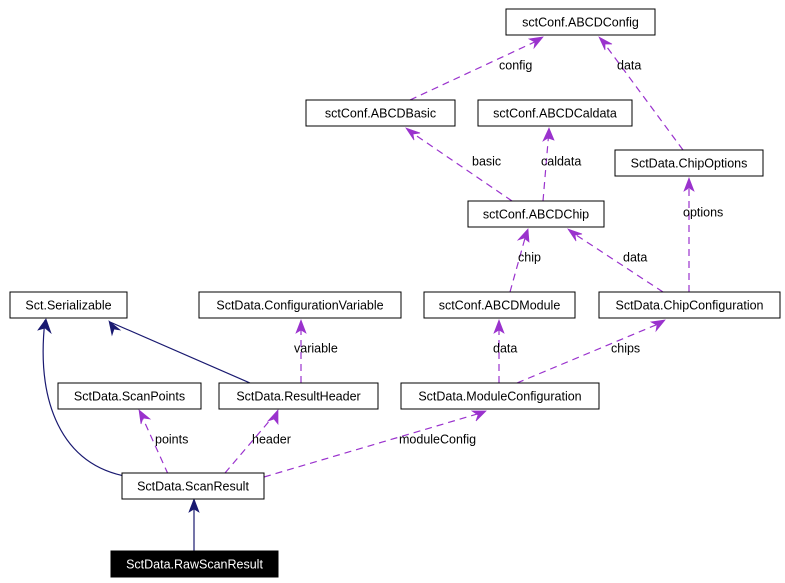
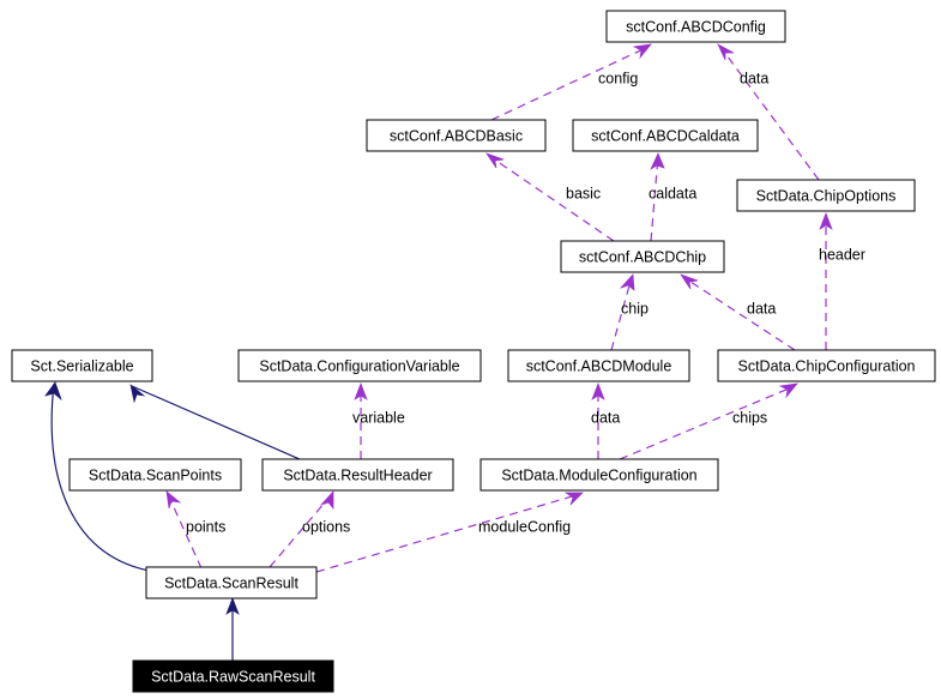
  points
- header
+ options
  moduleConfig
  variable
  data
  chips
  chip
  data
- options
+ header
  basic
  caldata
  config
  data
  sctConf.ABCDConfig
  sctConf.ABCDBasic
  sctConf.ABCDCaldata
  SctData.ChipOptions
  sctConf.ABCDChip
  Sct.Serializable
  SctData.ConfigurationVariable
  sctConf.ABCDModule
  SctData.ChipConfiguration
  SctData.ScanPoints
  SctData.ResultHeader
  SctData.ModuleConfiguration
  SctData.ScanResult
  SctData.RawScanResult
